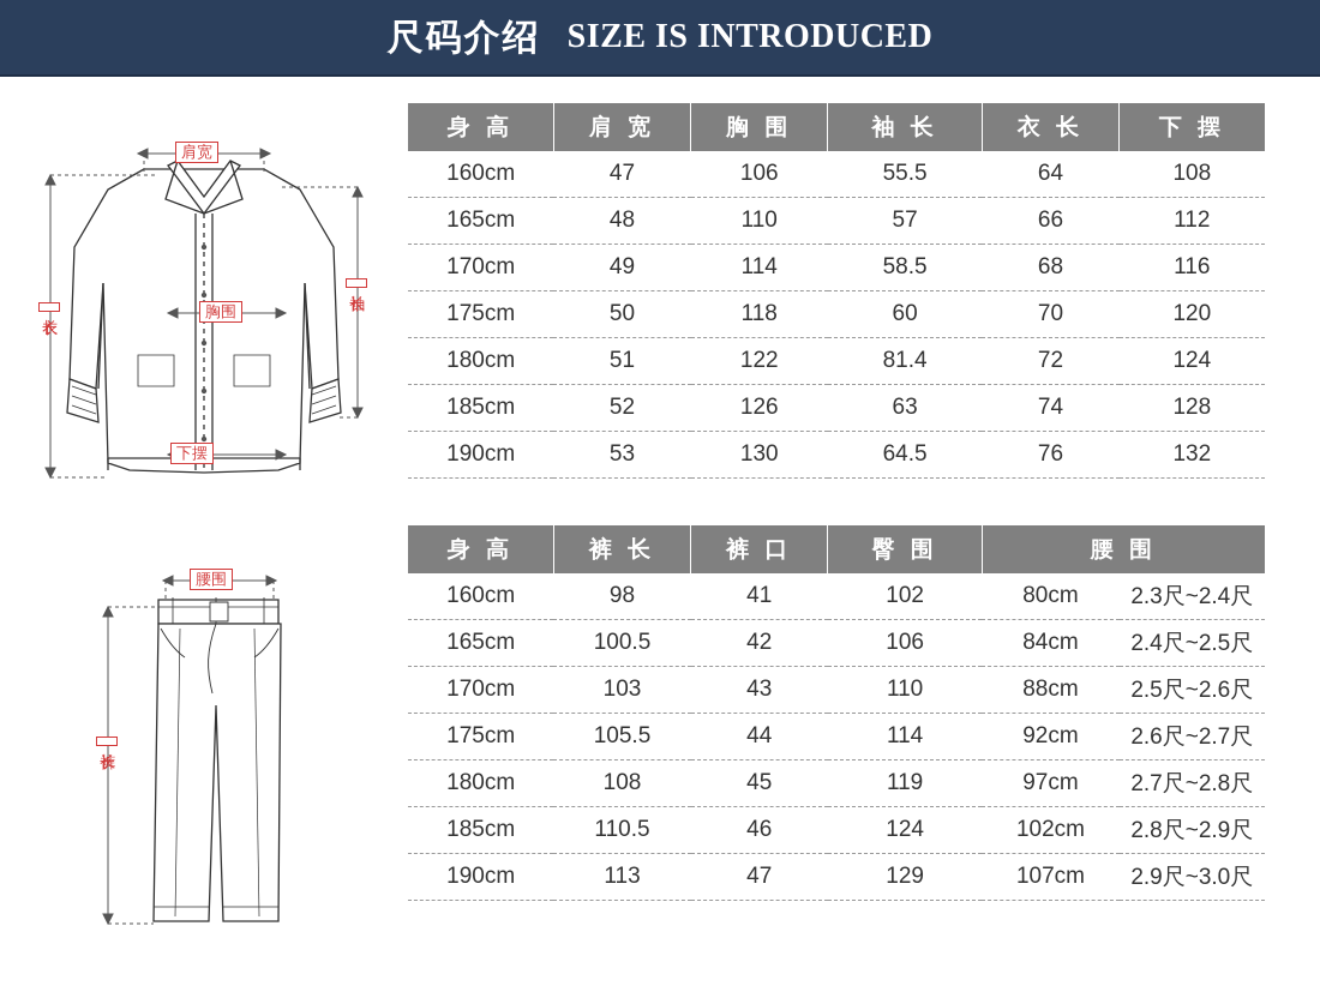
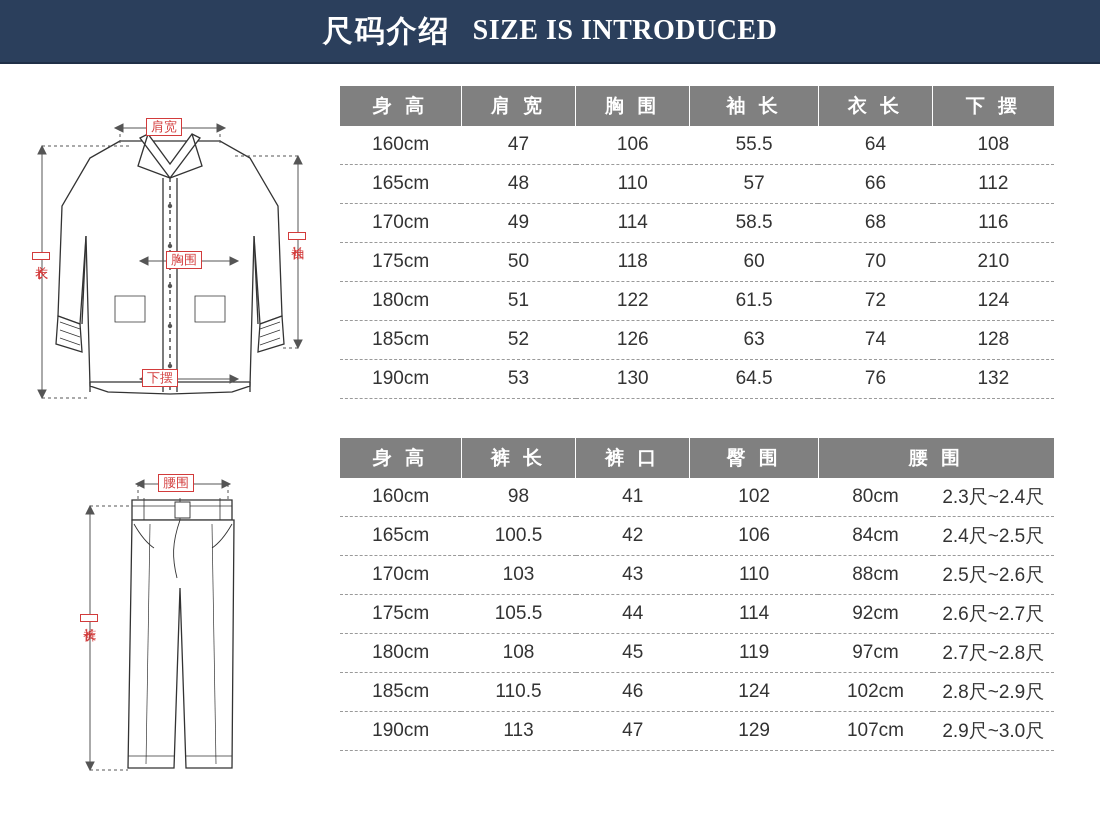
  尺码介绍
  SIZE IS INTRODUCED
  肩宽
  胸围
  下摆
  身 高	肩 宽	胸 围	袖 长	衣 长	下 摆
  160cm	47	106	55.5	64	108
  165cm	48	110	57	66	112
  170cm	49	114	58.5	68	116
- 175cm	50	118	60	70	120
+ 175cm	50	118	60	70	210
- 180cm	51	122	81.4	72	124
+ 180cm	51	122	61.5	72	124
  185cm	52	126	63	74	128
  190cm	53	130	64.5	76	132
  腰围
  身 高	裤 长	裤 口	臀 围	腰 围
  160cm	98	41	102	80cm	2.3尺~2.4尺
  165cm	100.5	42	106	84cm	2.4尺~2.5尺
  170cm	103	43	110	88cm	2.5尺~2.6尺
  175cm	105.5	44	114	92cm	2.6尺~2.7尺
  180cm	108	45	119	97cm	2.7尺~2.8尺
  185cm	110.5	46	124	102cm	2.8尺~2.9尺
  190cm	113	47	129	107cm	2.9尺~3.0尺
